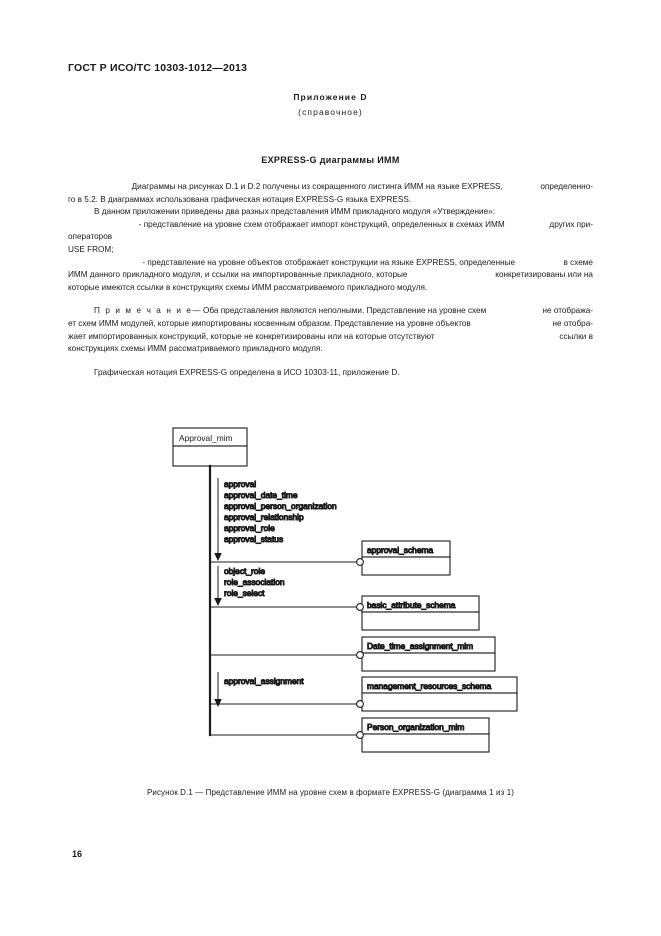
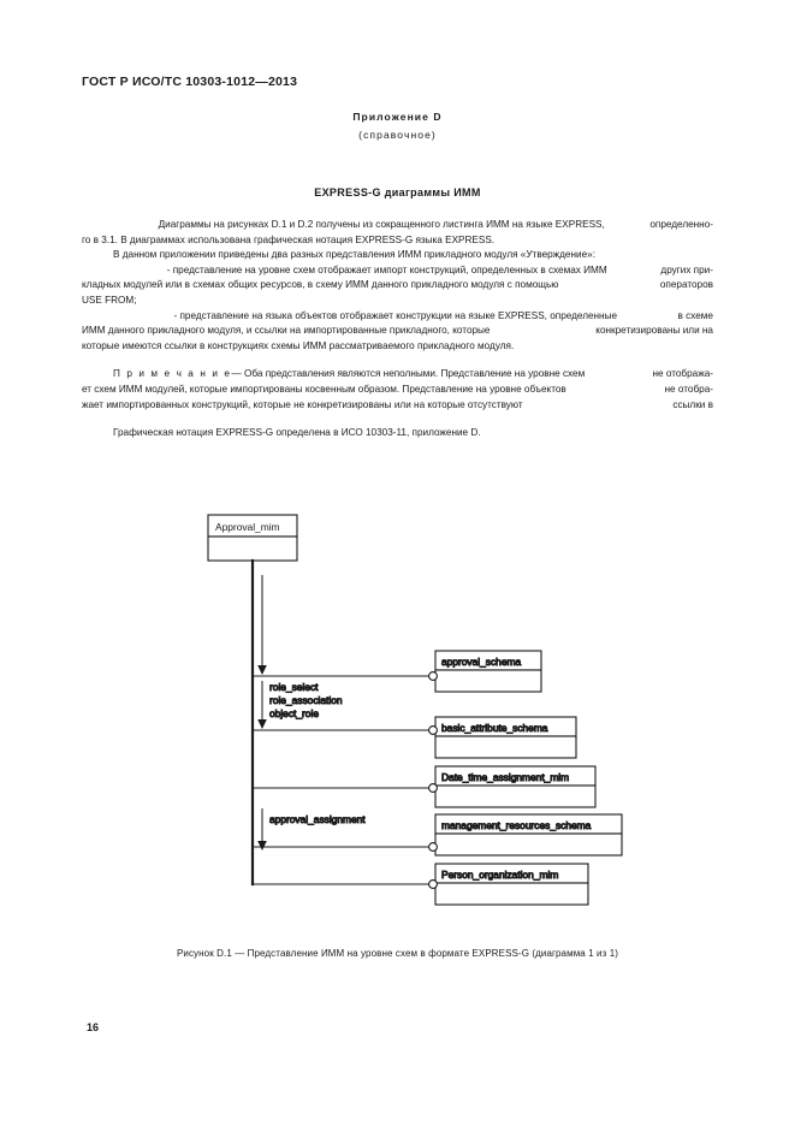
  ГОСТ Р ИСО/ТС 10303-1012—2013
  Приложение D
  (справочное)
  EXPRESS-G диаграммы ИММ
  Диаграммы на рисунках D.1 и D.2 получены из сокращенного листинга ИММ на языке EXPRESS,
  определенно-
- го в 5.2. В диаграммах использована графическая нотация EXPRESS-G языка EXPRESS.
+ го в 3.1. В диаграммах использована графическая нотация EXPRESS-G языка EXPRESS.
  В данном приложении приведены два разных представления ИММ прикладного модуля «Утверждение»:
  - представление на уровне схем отображает импорт конструкций, определенных в схемах ИММ
  других при-
+ кладных модулей или в схемах общих ресурсов, в схему ИММ данного прикладного модуля с помощью
  операторов
  USE FROM;
- - представление на уровне объектов отображает конструкции на языке EXPRESS, определенные
+ - представление на языка объектов отображает конструкции на языке EXPRESS, определенные
  в схеме
  ИММ данного прикладного модуля, и ссылки на импортированные прикладного, которые
  конкретизированы или на
  которые имеются ссылки в конструкциях схемы ИММ рассматриваемого прикладного модуля.
  П р и м е ч а н и е— Оба представления являются неполными. Представление на уровне схем
  не отобража-
  ет схем ИММ модулей, которые импортированы косвенным образом. Представление на уровне объектов
  не отобра-
  жает импортированных конструкций, которые не конкретизированы или на которые отсутствуют
  ссылки в
- конструкциях схемы ИММ рассматриваемого прикладного модуля.
  Графическая нотация EXPRESS-G определена в ИСО 10303-11, приложение D.
- approval
- approval_date_time
- approval_person_organization
- approval_relationship
- approval_role
- approval_status
- object_role
+ role_select
  role_association
- role_select
+ object_role
  approval_assignment
  approval_schema
  basic_attribute_schema
  Date_time_assignment_mim
  management_resources_schema
  Person_organization_mim
  Approval_mim
  Рисунок D.1 — Представление ИММ на уровне схем в формате EXPRESS-G (диаграмма 1 из 1)
  16
